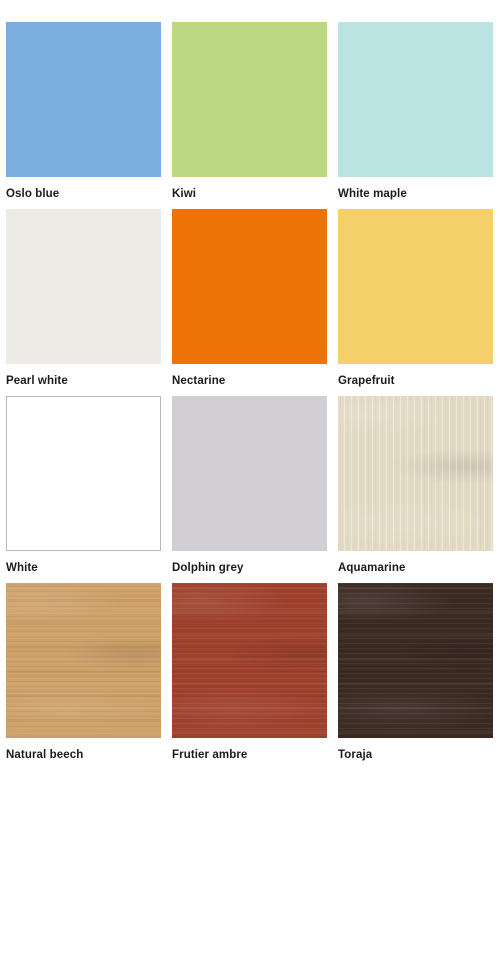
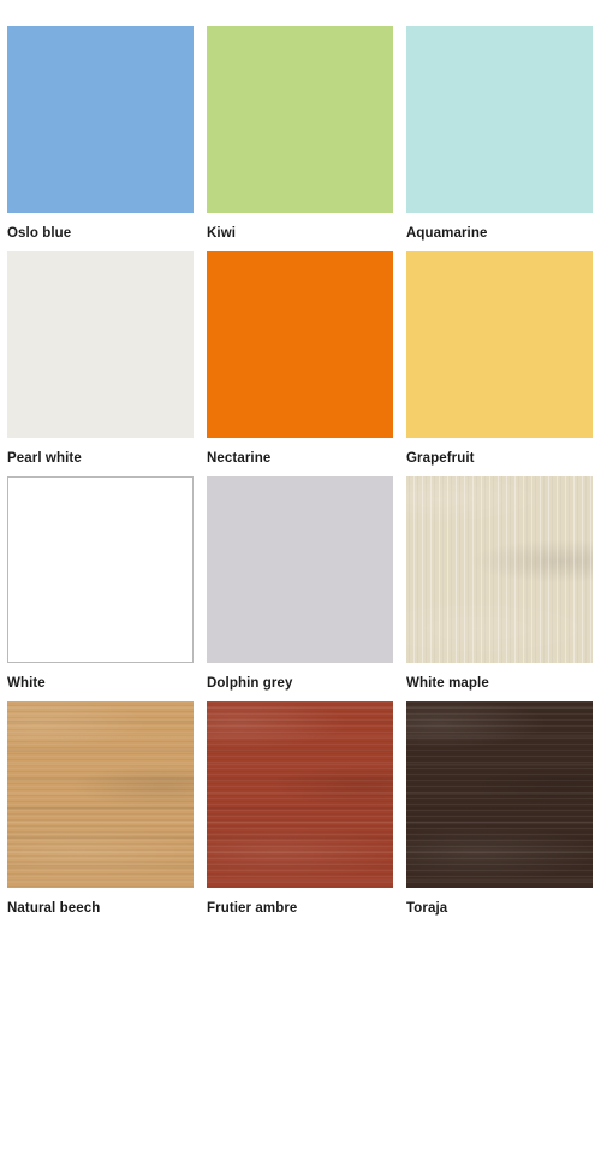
  Oslo blue
  Kiwi
- White maple
+ Aquamarine
  Pearl white
  Nectarine
  Grapefruit
  White
  Dolphin grey
- Aquamarine
+ White maple
  Natural beech
  Frutier ambre
  Toraja
